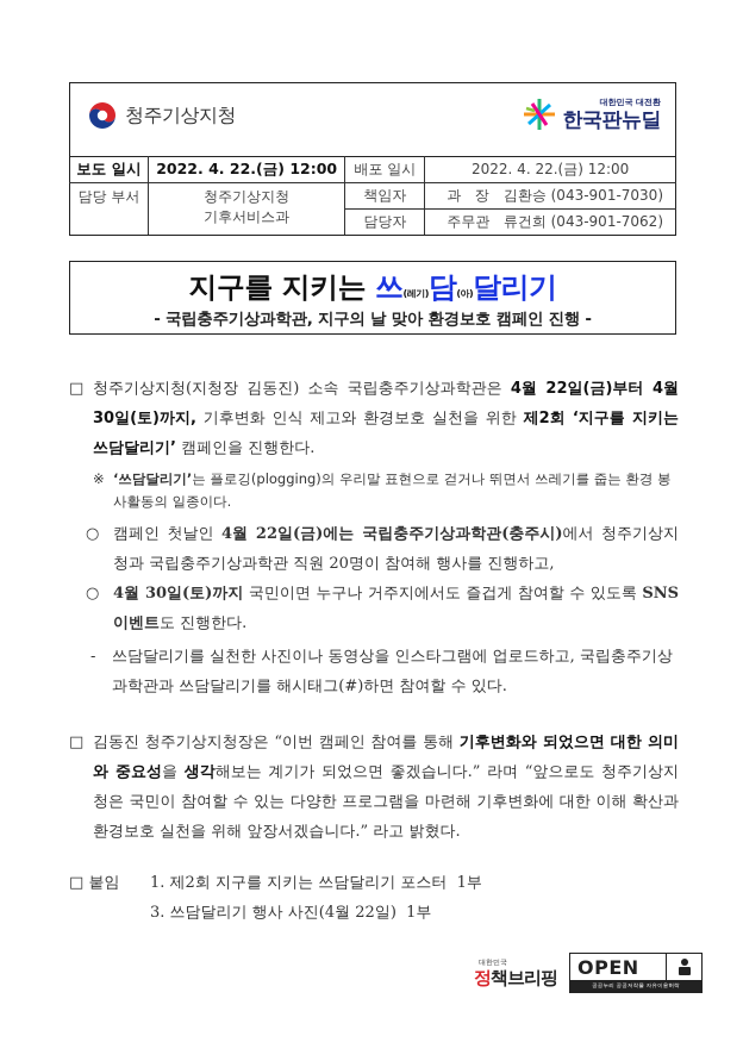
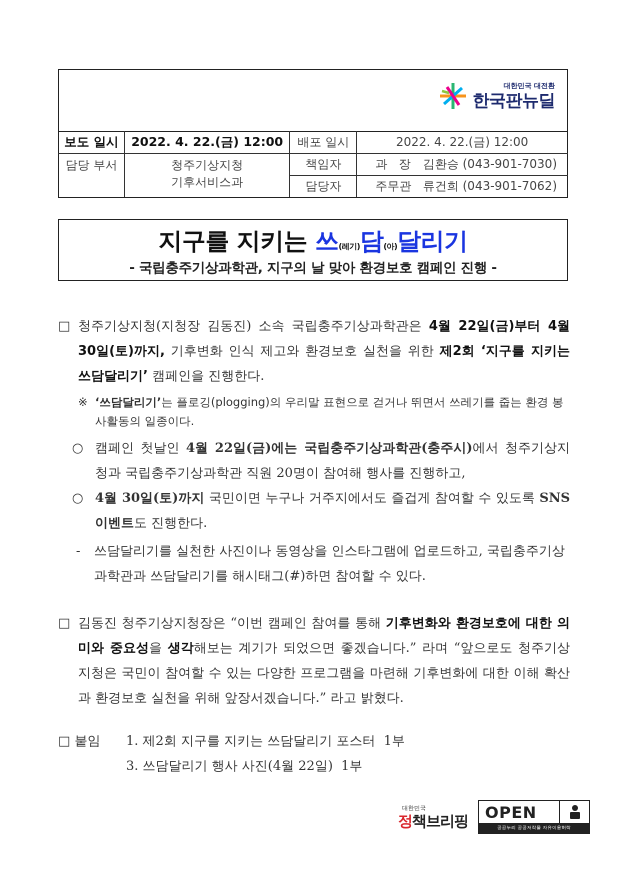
- 청주기상지청
  대한민국 대전환
  한국판뉴딜
  보도 일시	2022. 4. 22.(금) 12:00	배포 일시	2022. 4. 22.(금) 12:00
  담당 부서	청주기상지청 기후서비스과	책임자	과 장 김환승 (043-901-7030)
  담당자	주무관 류건희 (043-901-7062)
  지구를 지키는 쓰(레기)담(아)달리기
  - 국립충주기상과학관, 지구의 날 맞아 환경보호 캠페인 진행 -
  □
  청주기상지청(지청장 김동진) 소속 국립충주기상과학관은 4월 22일(금)부터 4월 30일(토)까지, 기후변화 인식 제고와 환경보호 실천을 위한 제2회 ‘지구를 지키는 쓰담달리기’ 캠페인을 진행한다.
  ※
  ‘쓰담달리기’는 플로깅(plogging)의 우리말 표현으로 걷거나 뛰면서 쓰레기를 줍는 환경 봉사활동의 일종이다.
  ○
  캠페인 첫날인 4월 22일(금)에는 국립충주기상과학관(충주시)에서 청주기상지청과 국립충주기상과학관 직원 20명이 참여해 행사를 진행하고,
  ○
  4월 30일(토)까지 국민이면 누구나 거주지에서도 즐겁게 참여할 수 있도록 SNS 이벤트도 진행한다.
  -
  쓰담달리기를 실천한 사진이나 동영상을 인스타그램에 업로드하고, 국립충주기상과학관과 쓰담달리기를 해시태그(#)하면 참여할 수 있다.
  □
- 김동진 청주기상지청장은 “이번 캠페인 참여를 통해 기후변화와 되었으면 대한 의미와 중요성을 생각해보는 계기가 되었으면 좋겠습니다.” 라며 “앞으로도 청주기상지청은 국민이 참여할 수 있는 다양한 프로그램을 마련해 기후변화에 대한 이해 확산과 환경보호 실천을 위해 앞장서겠습니다.” 라고 밝혔다.
+ 김동진 청주기상지청장은 “이번 캠페인 참여를 통해 기후변화와 환경보호에 대한 의미와 중요성을 생각해보는 계기가 되었으면 좋겠습니다.” 라며 “앞으로도 청주기상지청은 국민이 참여할 수 있는 다양한 프로그램을 마련해 기후변화에 대한 이해 확산과 환경보호 실천을 위해 앞장서겠습니다.” 라고 밝혔다.
  □ 붙임
  1. 제2회 지구를 지키는 쓰담달리기 포스터 1부
  3. 쓰담달리기 행사 사진(4월 22일) 1부
  정책브리핑
  OPEN
